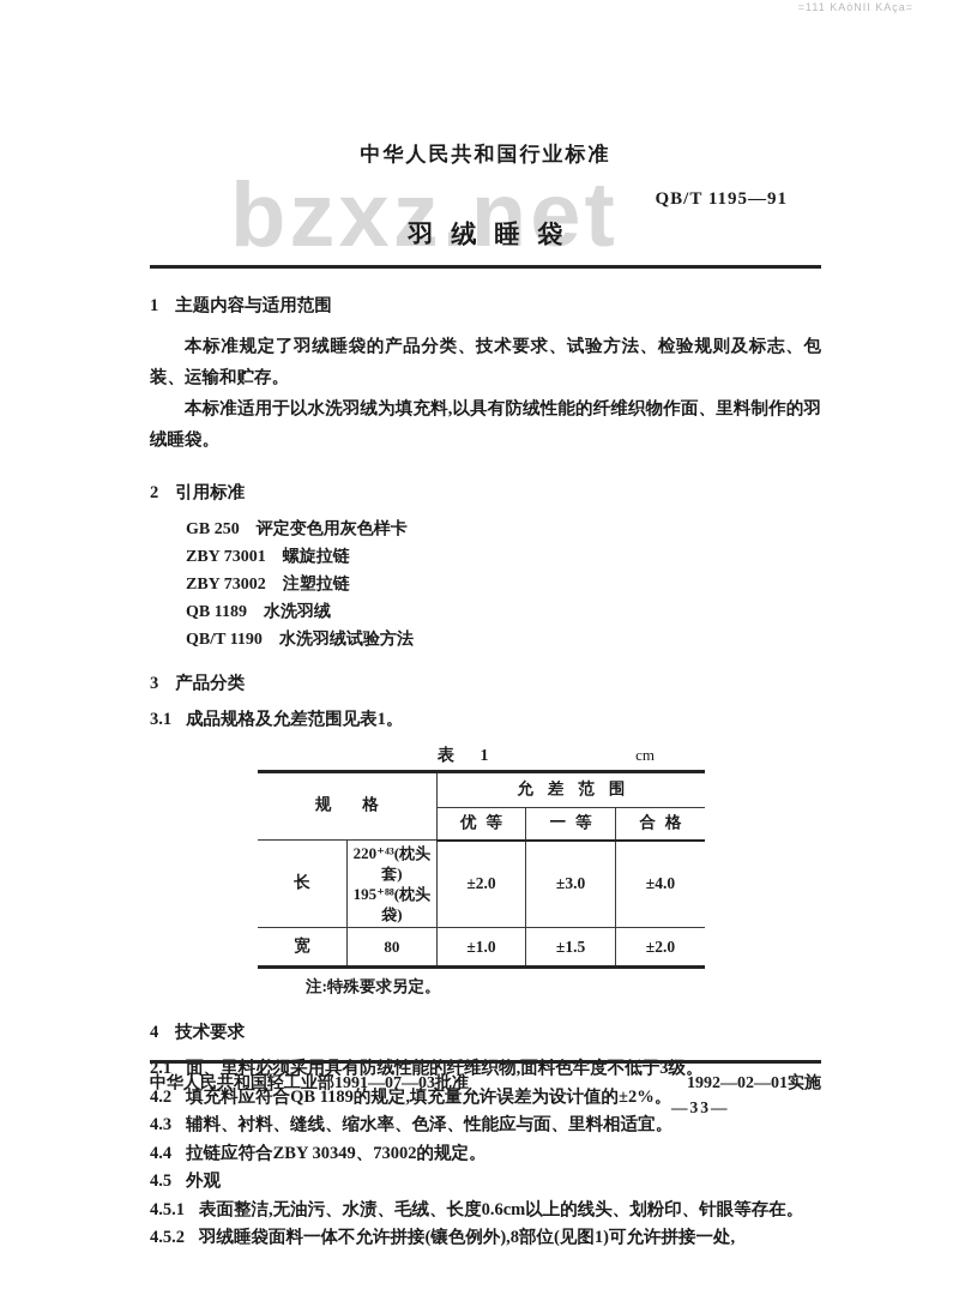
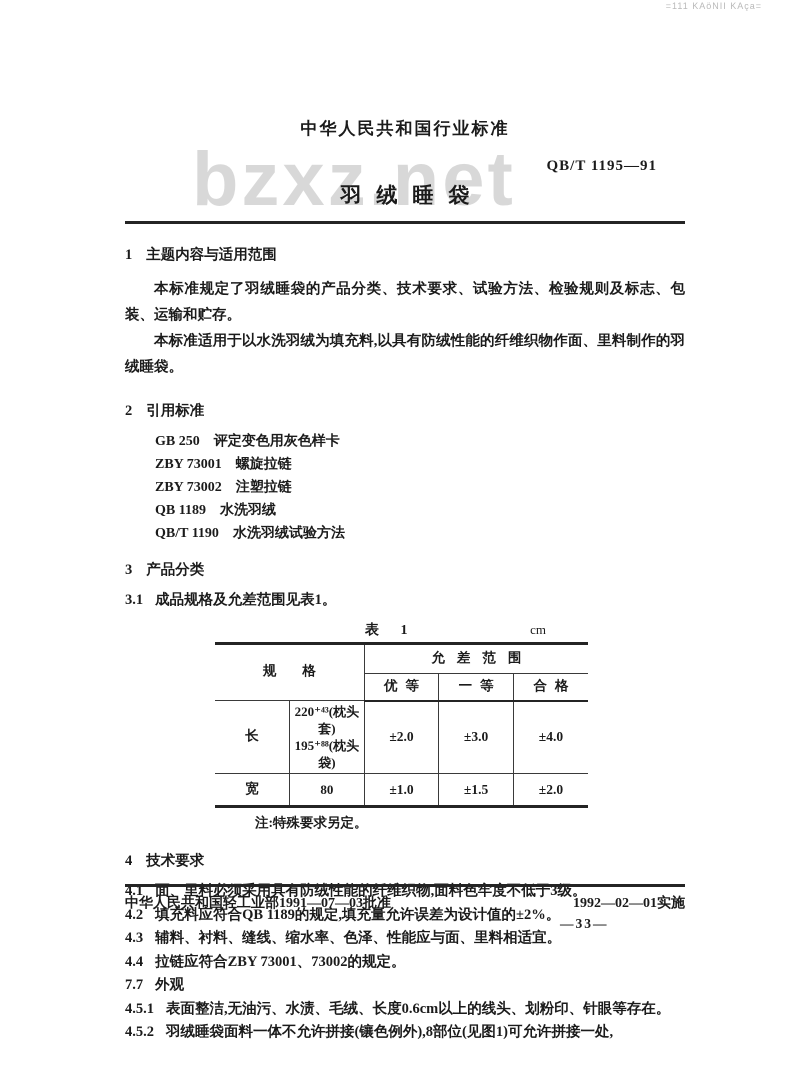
  =111 KAöNII KAça=
  bzxz.net
  中华人民共和国行业标准
  QB/T 1195—91
  羽绒睡袋
  1 主题内容与适用范围
  本标准规定了羽绒睡袋的产品分类、技术要求、试验方法、检验规则及标志、包装、运输和贮存。
  本标准适用于以水洗羽绒为填充料,以具有防绒性能的纤维织物作面、里料制作的羽绒睡袋。
  2 引用标准
  GB 250 评定变色用灰色样卡
  ZBY 73001 螺旋拉链
  ZBY 73002 注塑拉链
  QB 1189 水洗羽绒
  QB/T 1190 水洗羽绒试验方法
  3 产品分类
  3.1 成品规格及允差范围见表1。
  表 1
  cm
  规格	允差范围
  优等	一等	合格
  长	220⁺⁴³(枕头套) 195⁺⁸⁸(枕头袋)	±2.0	±3.0	±4.0
  宽	80	±1.0	±1.5	±2.0
  注:特殊要求另定。
  4 技术要求
- 2.1 面、里料必须采用具有防绒性能的纤维织物,面料色牢度不低于3级。
+ 4.1 面、里料必须采用具有防绒性能的纤维织物,面料色牢度不低于3级。
  4.2 填充料应符合QB 1189的规定,填充量允许误差为设计值的±2%。
  4.3 辅料、衬料、缝线、缩水率、色泽、性能应与面、里料相适宜。
- 4.4 拉链应符合ZBY 30349、73002的规定。
+ 4.4 拉链应符合ZBY 73001、73002的规定。
- 4.5 外观
+ 7.7 外观
  4.5.1 表面整洁,无油污、水渍、毛绒、长度0.6cm以上的线头、划粉印、针眼等存在。
  4.5.2 羽绒睡袋面料一体不允许拼接(镶色例外),8部位(见图1)可允许拼接一处,
  中华人民共和国轻工业部1991—07—03批准
  1992—02—01实施
  —33—
